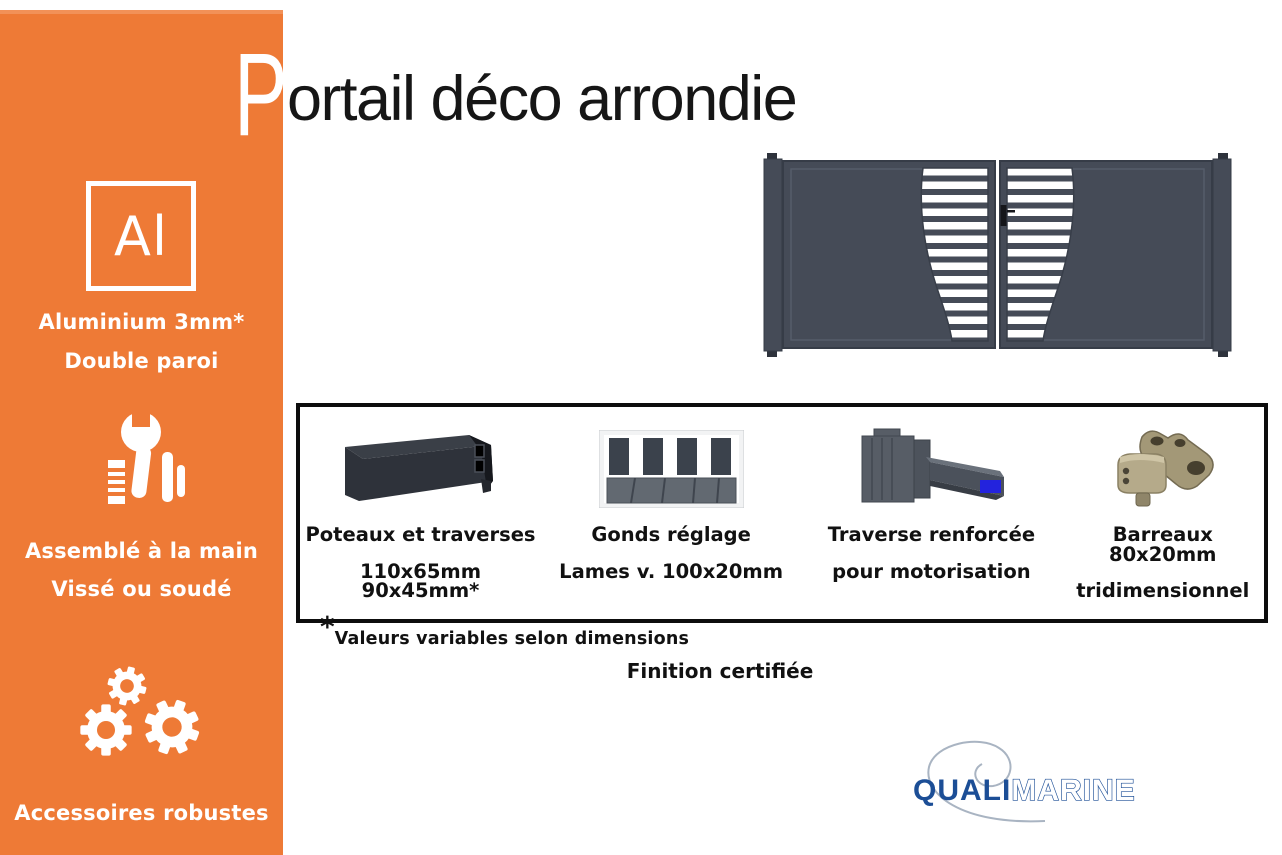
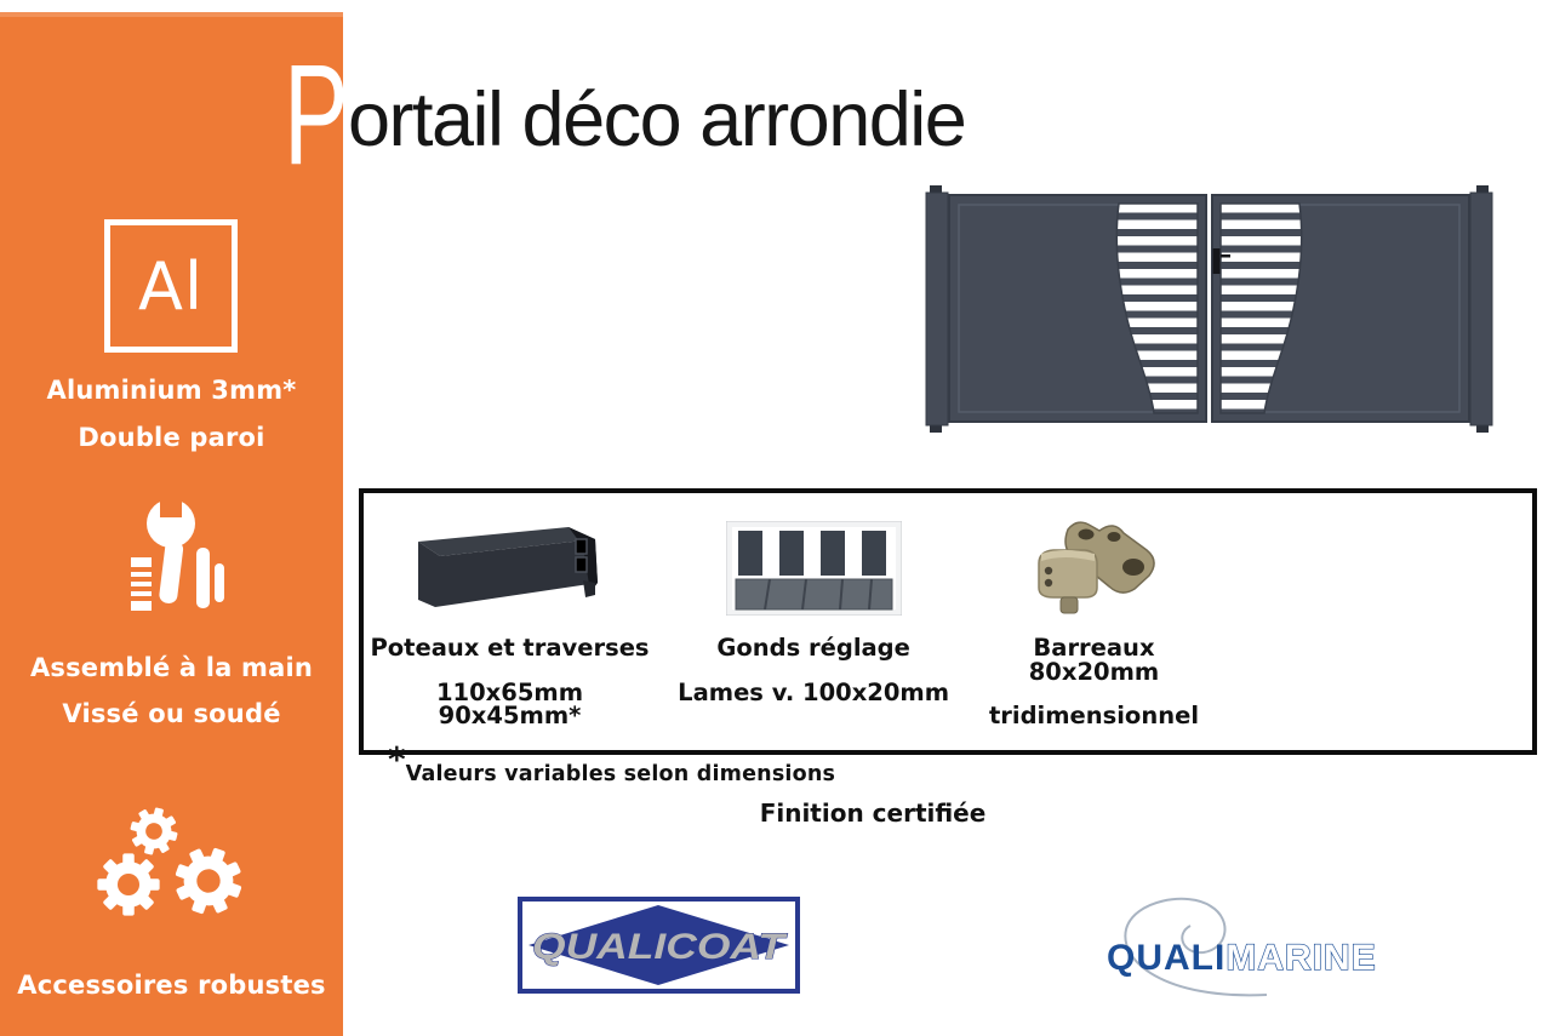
  Al
  Aluminium 3mm*
  Double paroi
  Assemblé à la main
  Vissé ou soudé
  Accessoires robustes
  P
  ortail déco arrondie
  Poteaux et traverses
  110x65mm 90x45mm*
  Gonds réglage
  Lames v. 100x20mm
- Traverse renforcée
- pour motorisation
  Barreaux 80x20mm
  tridimensionnel
  *Valeurs variables selon dimensions
  Finition certifiée
+ QUALICOAT
  QUALIMARINE
